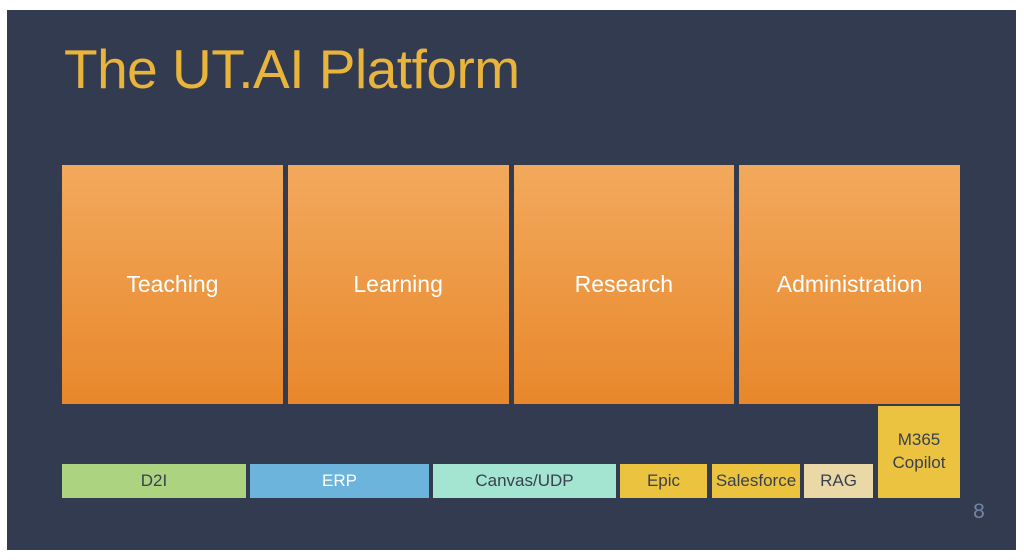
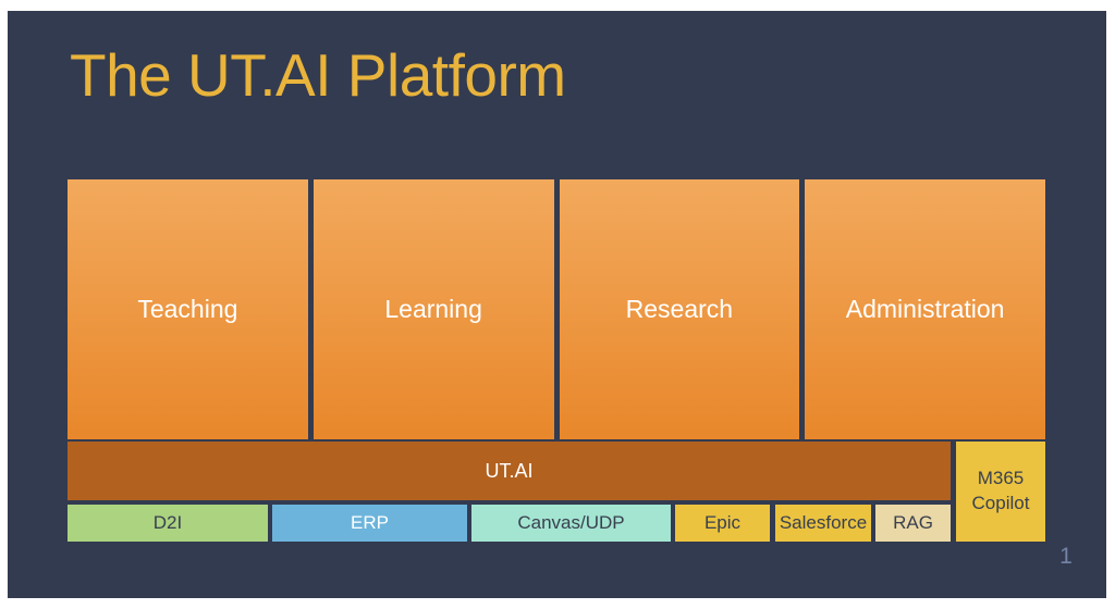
  The UT.AI Platform
  Teaching
  Learning
  Research
  Administration
+ UT.AI
  M365 Copilot
  D2I
  ERP
  Canvas/UDP
  Epic
  Salesforce
  RAG
- 8
+ 1
